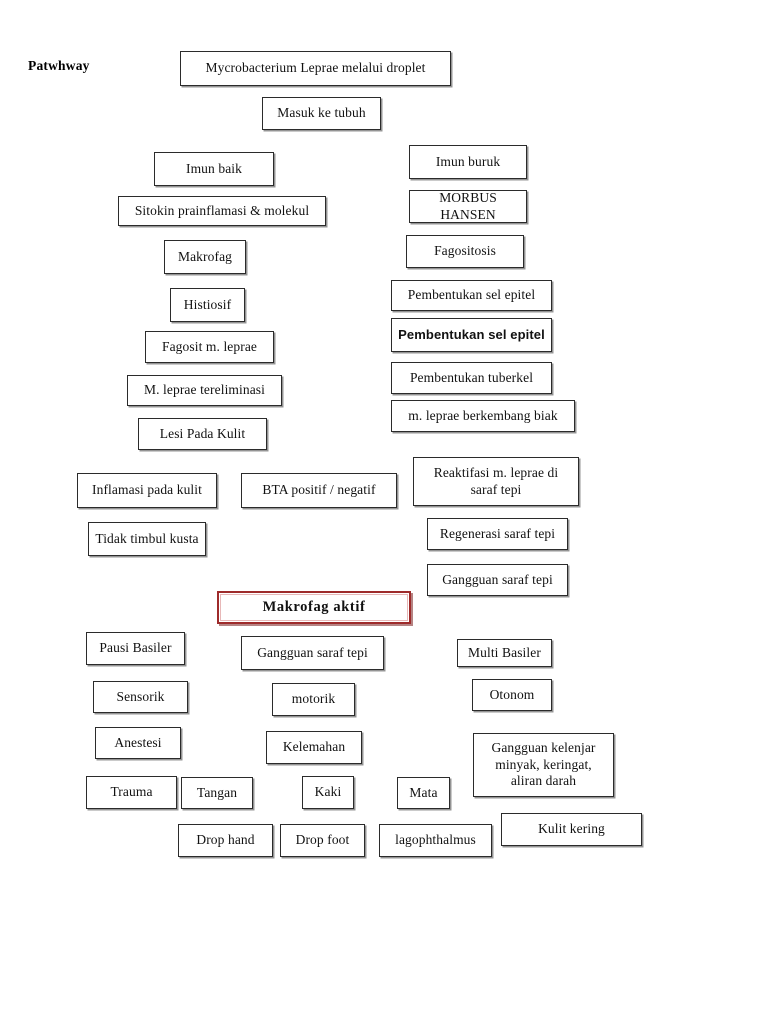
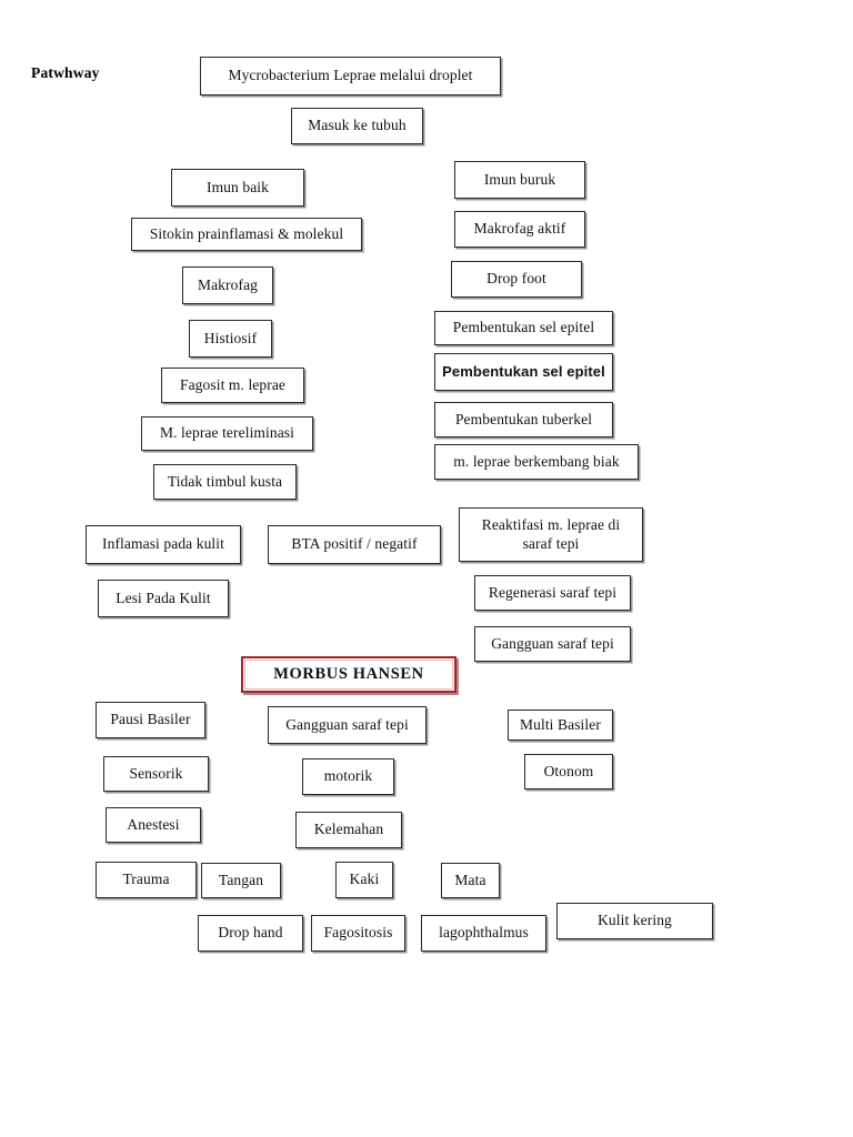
  Patwhway
  Mycrobacterium Leprae melalui droplet
  Masuk ke tubuh
  Imun baik
  Sitokin prainflamasi & molekul
  Makrofag
  Histiosif
  Fagosit m. leprae
  M. leprae tereliminasi
- Lesi Pada Kulit
+ Tidak timbul kusta
  Imun buruk
- MORBUS HANSEN
+ Makrofag aktif
- Fagositosis
+ Drop foot
  Pembentukan sel epitel
  Pembentukan sel epitel
  Pembentukan tuberkel
  m. leprae berkembang biak
  Inflamasi pada kulit
  BTA positif / negatif
- Tidak timbul kusta
+ Lesi Pada Kulit
  Reaktifasi m. leprae di
  saraf tepi
  Regenerasi saraf tepi
  Gangguan saraf tepi
- Makrofag aktif
+ MORBUS HANSEN
  Pausi Basiler
  Sensorik
  Anestesi
  Gangguan saraf tepi
  motorik
  Kelemahan
  Multi Basiler
  Otonom
- Gangguan kelenjar
- minyak, keringat,
- aliran darah
  Trauma
  Tangan
  Kaki
  Mata
  Drop hand
- Drop foot
+ Fagositosis
  lagophthalmus
  Kulit kering
